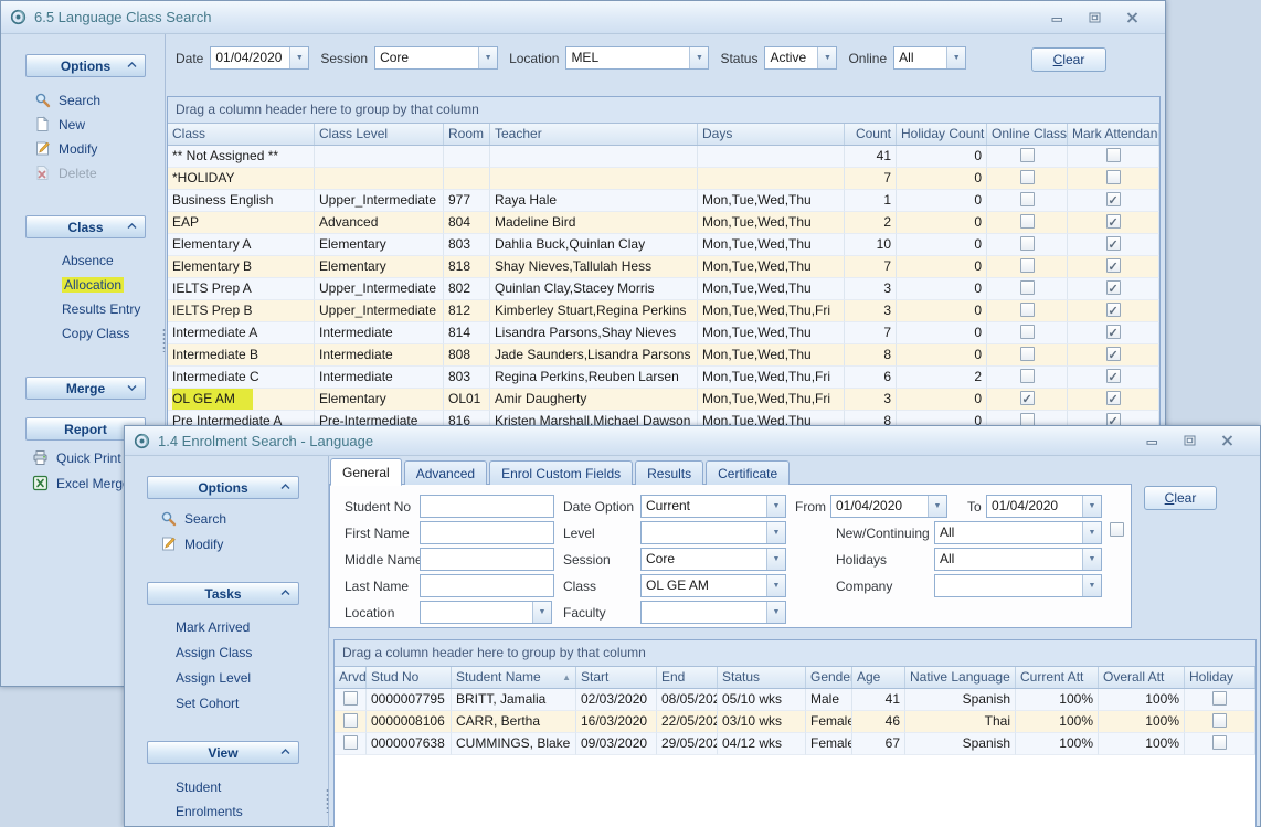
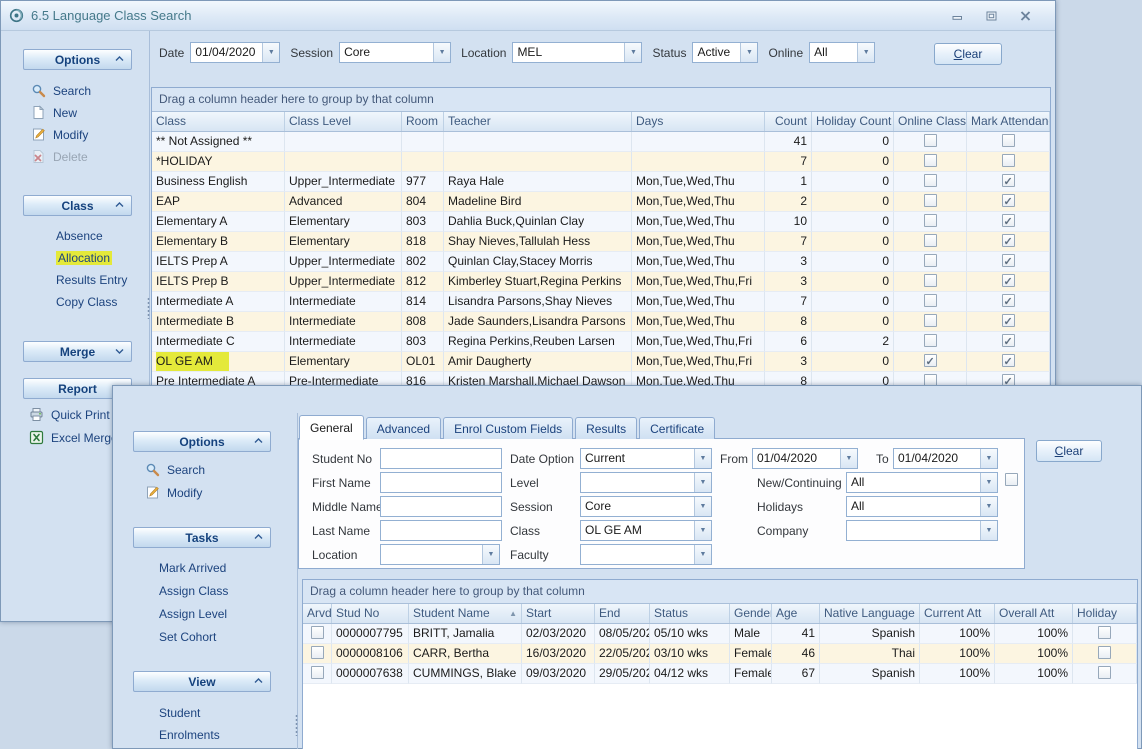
  6.5 Language Class Search
  Options
  Search
  New
  Modify
  Delete
  Class
  Absence
  Allocation
  Results Entry
  Copy Class
  Merge
  Report
  Quick Print
  Excel Merg
  Date
  01/04/2020
  Session
  Core
  Location
  MEL
  Status
  Active
  Online
  All
  Clear
  Drag a column header here to group by that column
  Class
  Class Level
  Room
  Teacher
  Days
  Count
  Holiday Count
  Online Class
  Mark Attendan
  ** Not Assigned **
  41
  0
  *HOLIDAY
  7
  0
  Business English
  Upper_Intermediate
  977
  Raya Hale
  Mon,Tue,Wed,Thu
  1
  0
  EAP
  Advanced
  804
  Madeline Bird
  Mon,Tue,Wed,Thu
  2
  0
  Elementary A
  Elementary
  803
  Dahlia Buck,Quinlan Clay
  Mon,Tue,Wed,Thu
  10
  0
  Elementary B
  Elementary
  818
  Shay Nieves,Tallulah Hess
  Mon,Tue,Wed,Thu
  7
  0
  IELTS Prep A
  Upper_Intermediate
  802
  Quinlan Clay,Stacey Morris
  Mon,Tue,Wed,Thu
  3
  0
  IELTS Prep B
  Upper_Intermediate
  812
  Kimberley Stuart,Regina Perkins
  Mon,Tue,Wed,Thu,Fri
  3
  0
  Intermediate A
  Intermediate
  814
  Lisandra Parsons,Shay Nieves
  Mon,Tue,Wed,Thu
  7
  0
  Intermediate B
  Intermediate
  808
  Jade Saunders,Lisandra Parsons
  Mon,Tue,Wed,Thu
  8
  0
  Intermediate C
  Intermediate
  803
  Regina Perkins,Reuben Larsen
  Mon,Tue,Wed,Thu,Fri
  6
  2
  OL GE AM
  Elementary
  OL01
  Amir Daugherty
  Mon,Tue,Wed,Thu,Fri
  3
  0
  Pre Intermediate A
  Pre-Intermediate
  816
  Kristen Marshall,Michael Dawson
  Mon,Tue,Wed,Thu
  8
  0
- 1.4 Enrolment Search - Language
  Options
  Search
  Modify
  Tasks
  Mark Arrived
  Assign Class
  Assign Level
  Set Cohort
  View
  Student
  Enrolments
  General
  Advanced
  Enrol Custom Fields
  Results
  Certificate
  Student No
  First Name
  Middle Nam
  Last Name
  Location
  Date Option
  Current
  Level
  Session
  Core
  Class
  OL GE AM
  Faculty
  From
  01/04/2020
  To
  01/04/2020
  New/Continuing
  All
  Holidays
  All
  Company
  Clear
  Drag a column header here to group by that column
  Arvd
  Stud No
  ▲
  Student Name
  Start
  End
  Status
  Gende
  Age
  Native Language
  Current Att
  Overall Att
  Holiday
  0000007795
  BRITT, Jamalia
  02/03/2020
  08/05/202
  05/10 wks
  Male
  41
  Spanish
  100%
  100%
  0000008106
  CARR, Bertha
  16/03/2020
  22/05/202
  03/10 wks
  Female
  46
  Thai
  100%
  100%
  0000007638
  CUMMINGS, Blake
  09/03/2020
  29/05/202
  04/12 wks
  Female
  67
  Spanish
  100%
  100%
